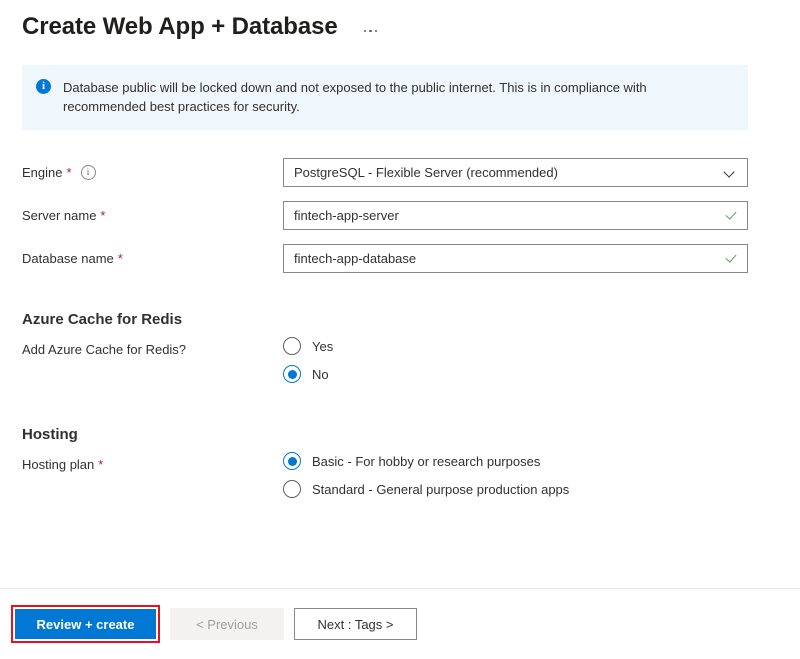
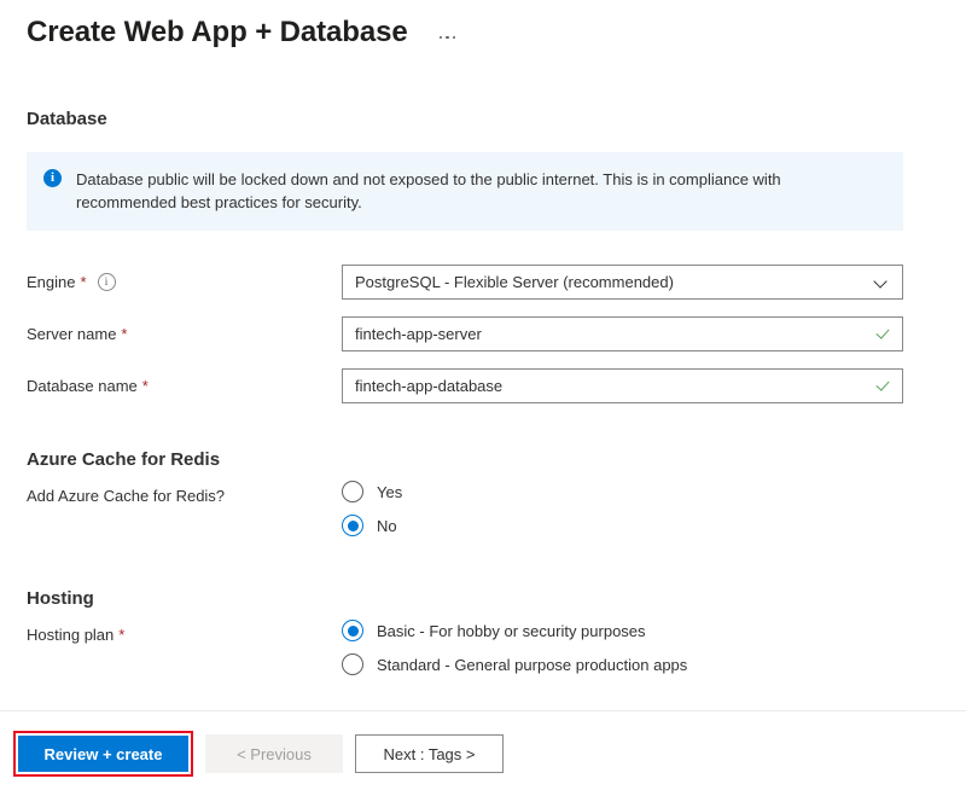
  Create Web App + Database
+ Database
  i
  Database public will be locked down and not exposed to the public internet. This is in compliance with recommended best practices for security.
  Engine
  *
  i
  PostgreSQL - Flexible Server (recommended)
  Server name
  *
  fintech-app-server
  Database name
  *
  fintech-app-database
  Azure Cache for Redis
  Add Azure Cache for Redis?
  Yes
  No
  Hosting
  Hosting plan
  *
- Basic - For hobby or research purposes
+ Basic - For hobby or security purposes
  Standard - General purpose production apps
  Review + create
  < Previous
  Next : Tags >
